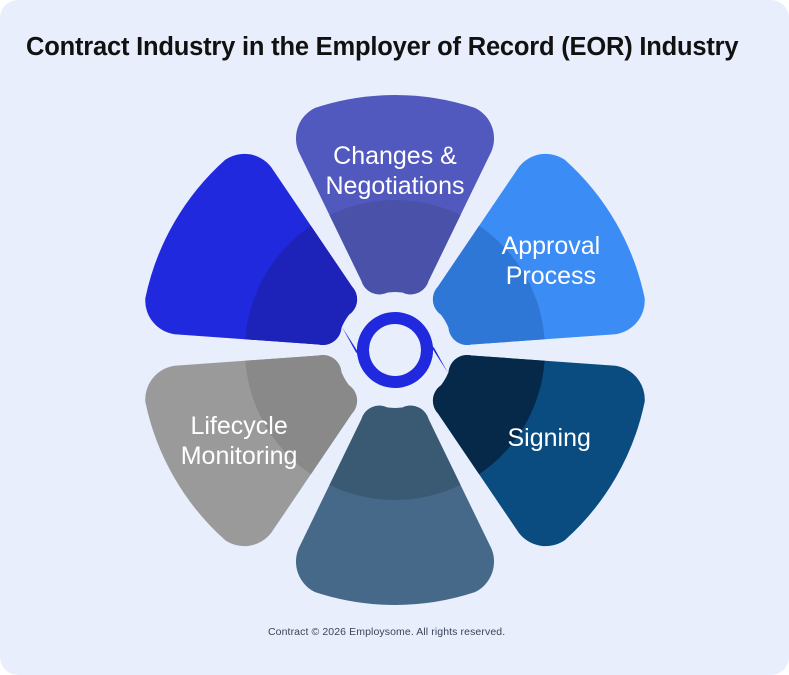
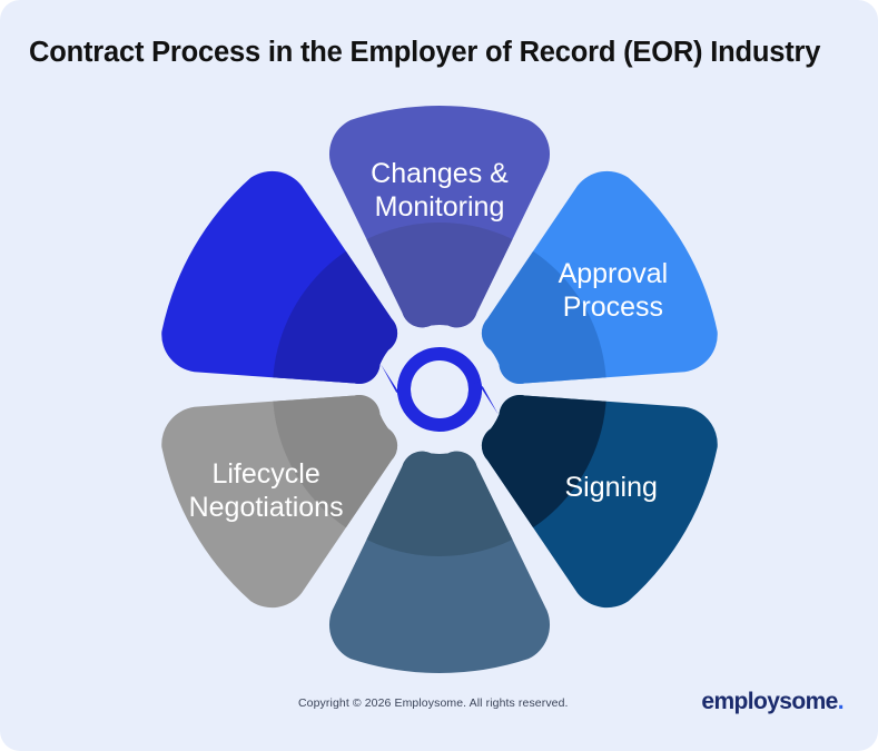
- Contract Industry in the Employer of Record (EOR) Industry
+ Contract Process in the Employer of Record (EOR) Industry
- Changes & Negotiations
+ Changes & Monitoring
  Approval Process
  Signing
- Lifecycle Monitoring
+ Lifecycle Negotiations
- Contract © 2026 Employsome. All rights reserved.
+ Copyright © 2026 Employsome. All rights reserved.
+ employsome.
